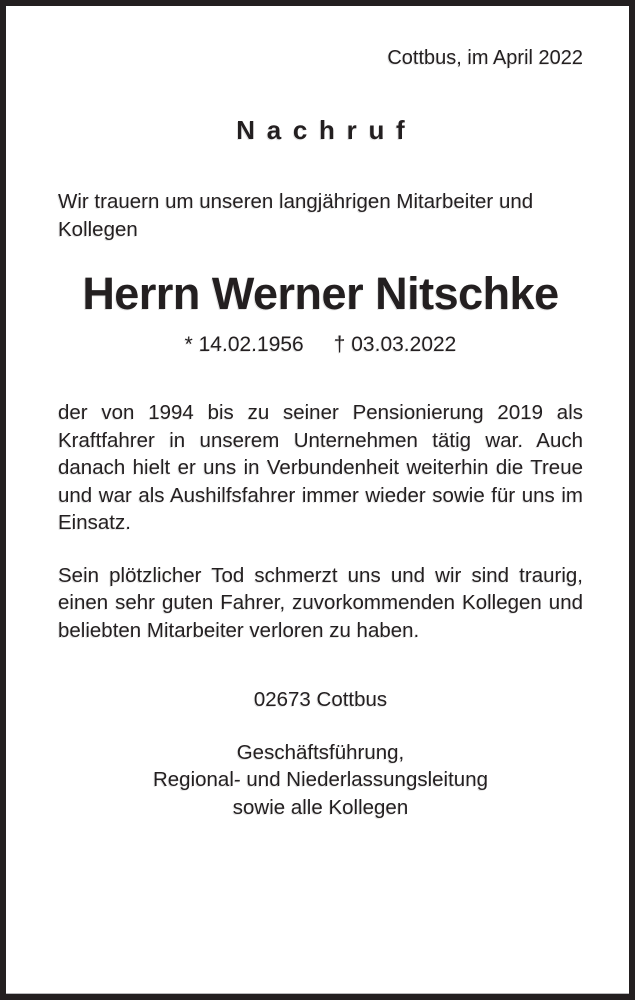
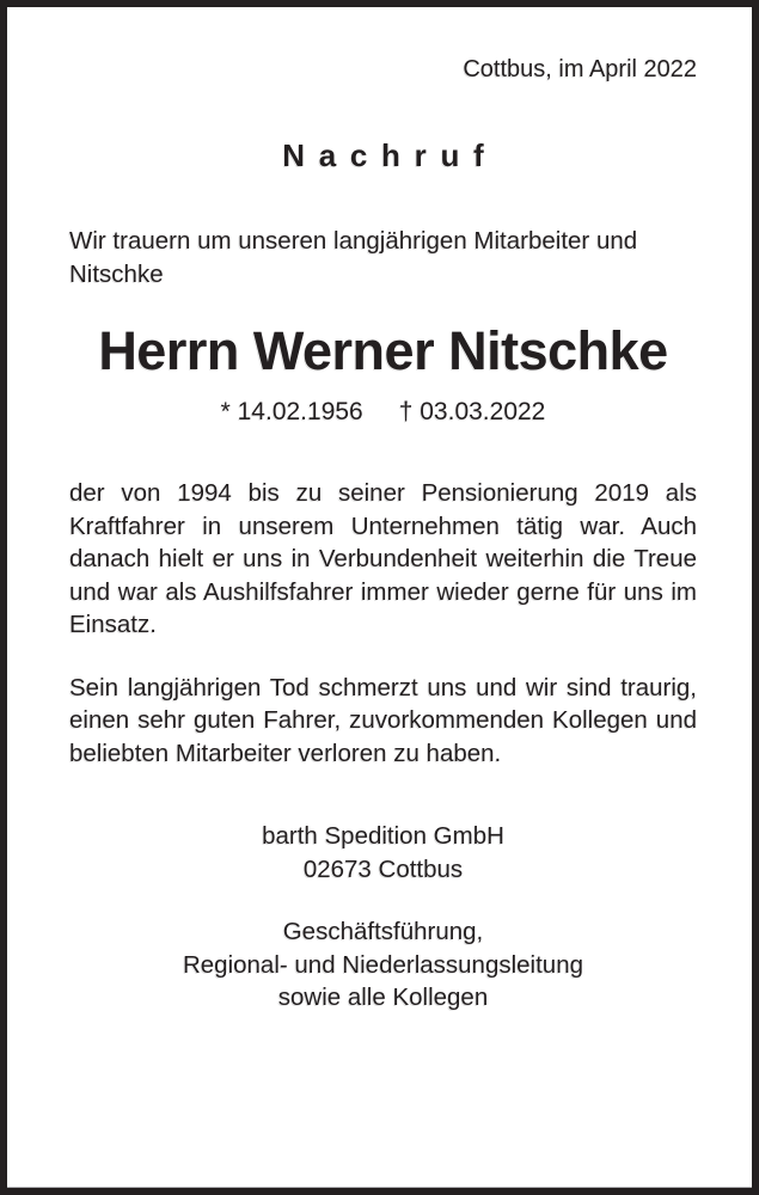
  Cottbus, im April 2022
  Nachruf
- Wir trauern um unseren langjährigen Mitarbeiter und Kollegen
+ Wir trauern um unseren langjährigen Mitarbeiter und Nitschke
  Herrn Werner Nitschke
  * 14.02.1956 † 03.03.2022
- der von 1994 bis zu seiner Pensionierung 2019 als Kraftfahrer in unserem Unternehmen tätig war. Auch danach hielt er uns in Verbundenheit weiterhin die Treue und war als Aushilfsfahrer immer wieder sowie für uns im Einsatz.
+ der von 1994 bis zu seiner Pensionierung 2019 als Kraftfahrer in unserem Unternehmen tätig war. Auch danach hielt er uns in Verbundenheit weiterhin die Treue und war als Aushilfsfahrer immer wieder gerne für uns im Einsatz.
- Sein plötzlicher Tod schmerzt uns und wir sind traurig, einen sehr guten Fahrer, zuvorkommenden Kollegen und beliebten Mitarbeiter verloren zu haben.
+ Sein langjährigen Tod schmerzt uns und wir sind traurig, einen sehr guten Fahrer, zuvorkommenden Kollegen und beliebten Mitarbeiter verloren zu haben.
+ barth Spedition GmbH
  02673 Cottbus
  Geschäftsführung,
  Regional- und Niederlassungsleitung
  sowie alle Kollegen
